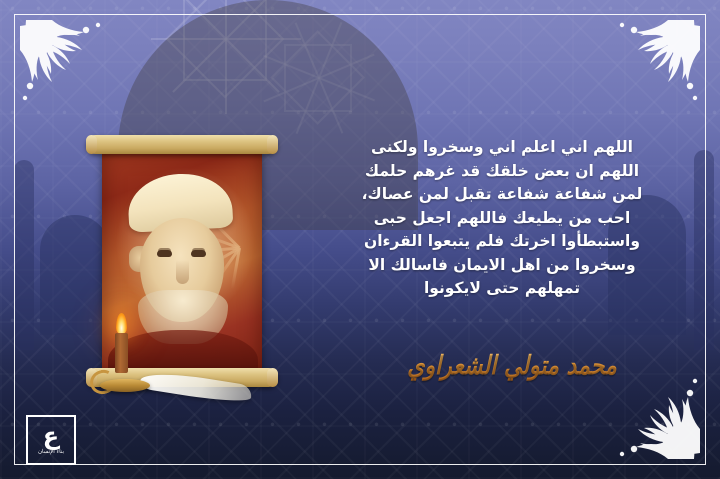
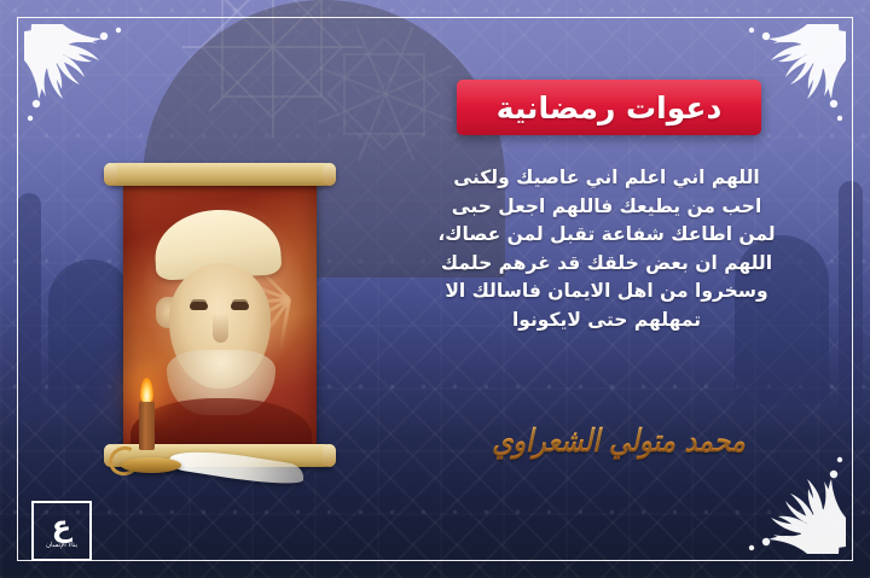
+ دعوات رمضانية
- اللهم اني اعلم اني وسخروا ولكنى
+ اللهم اني اعلم اني عاصيك ولكنى
- اللهم ان بعض خلقك قد غرهم حلمك
+ احب من يطيعك فاللهم اجعل حبى
- لمن شفاعة شفاعة تقبل لمن عصاك،
+ لمن اطاعك شفاعة تقبل لمن عصاك،
- احب من يطيعك فاللهم اجعل حبى
+ اللهم ان بعض خلقك قد غرهم حلمك
- واستبطأوا اخرتك فلم يتبعوا القرءان
  وسخروا من اهل الايمان فاسالك الا
  تمهلهم حتى لايكونوا
  محمد متولي الشعراوي
  ع
